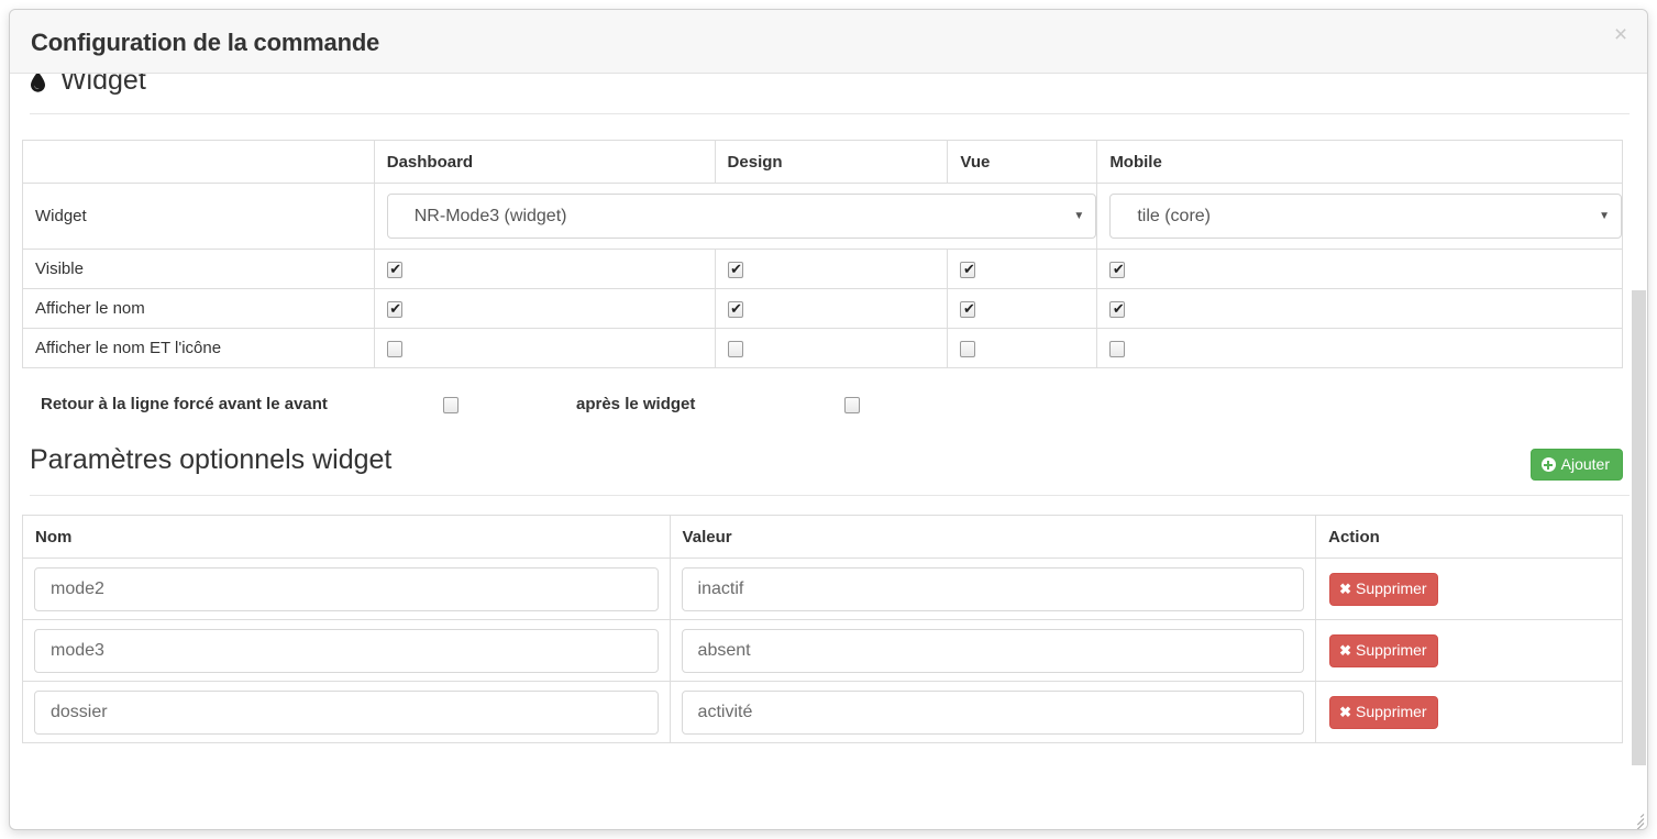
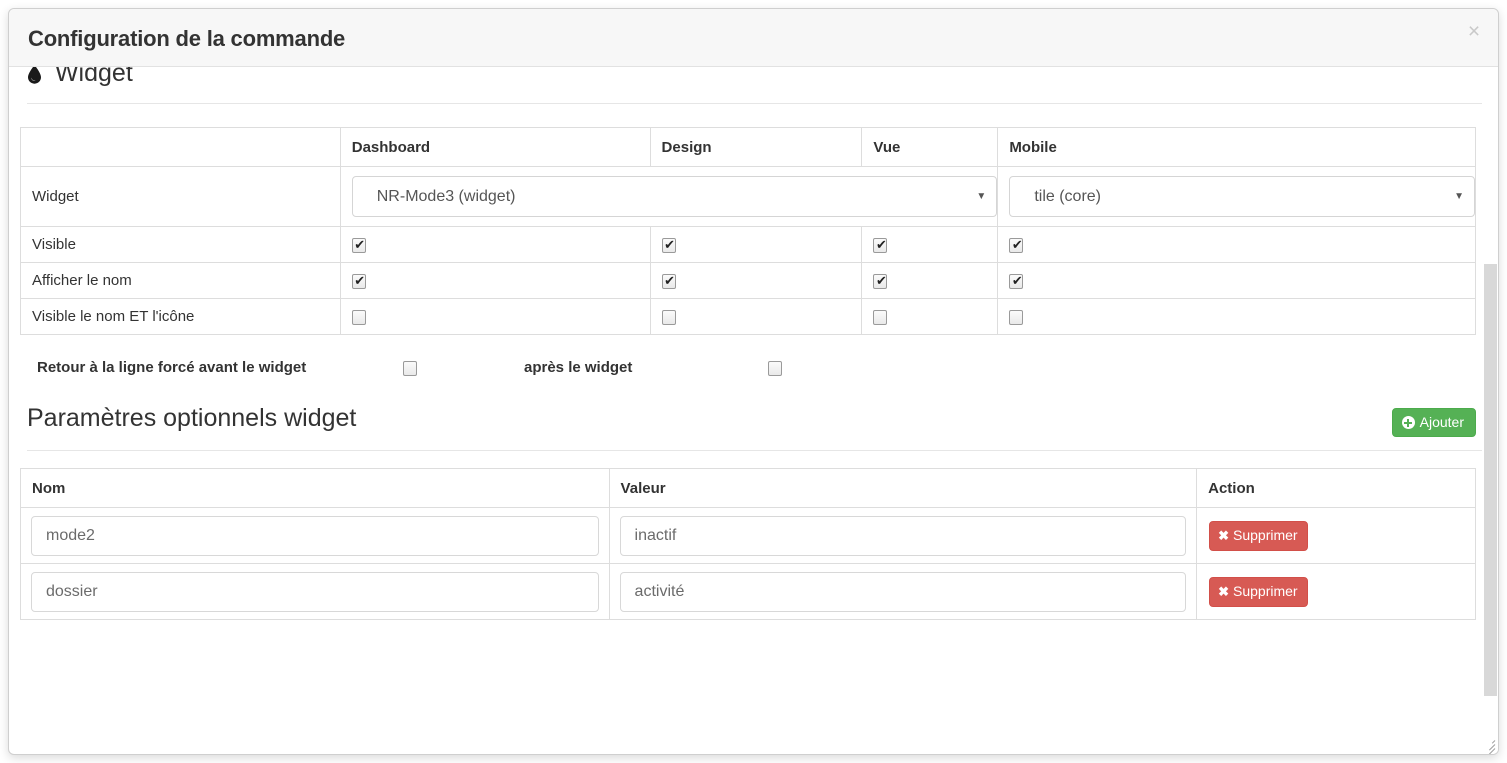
  Configuration de la commande
  ×
  Widget
  	Dashboard	Design	Vue	Mobile
  Widget	NR-Mode3 (widget) ▼	tile (core) ▼
  Visible
  Afficher le nom
- Afficher le nom ET l'icône
+ Visible le nom ET l'icône
- Retour à la ligne forcé avant le avant
+ Retour à la ligne forcé avant le widget
  après le widget
  Paramètres optionnels widget
  Ajouter
  Nom	Valeur	Action
  mode2	inactif	✖ Supprimer
- mode3	absent	✖ Supprimer
  dossier	activité	✖ Supprimer
